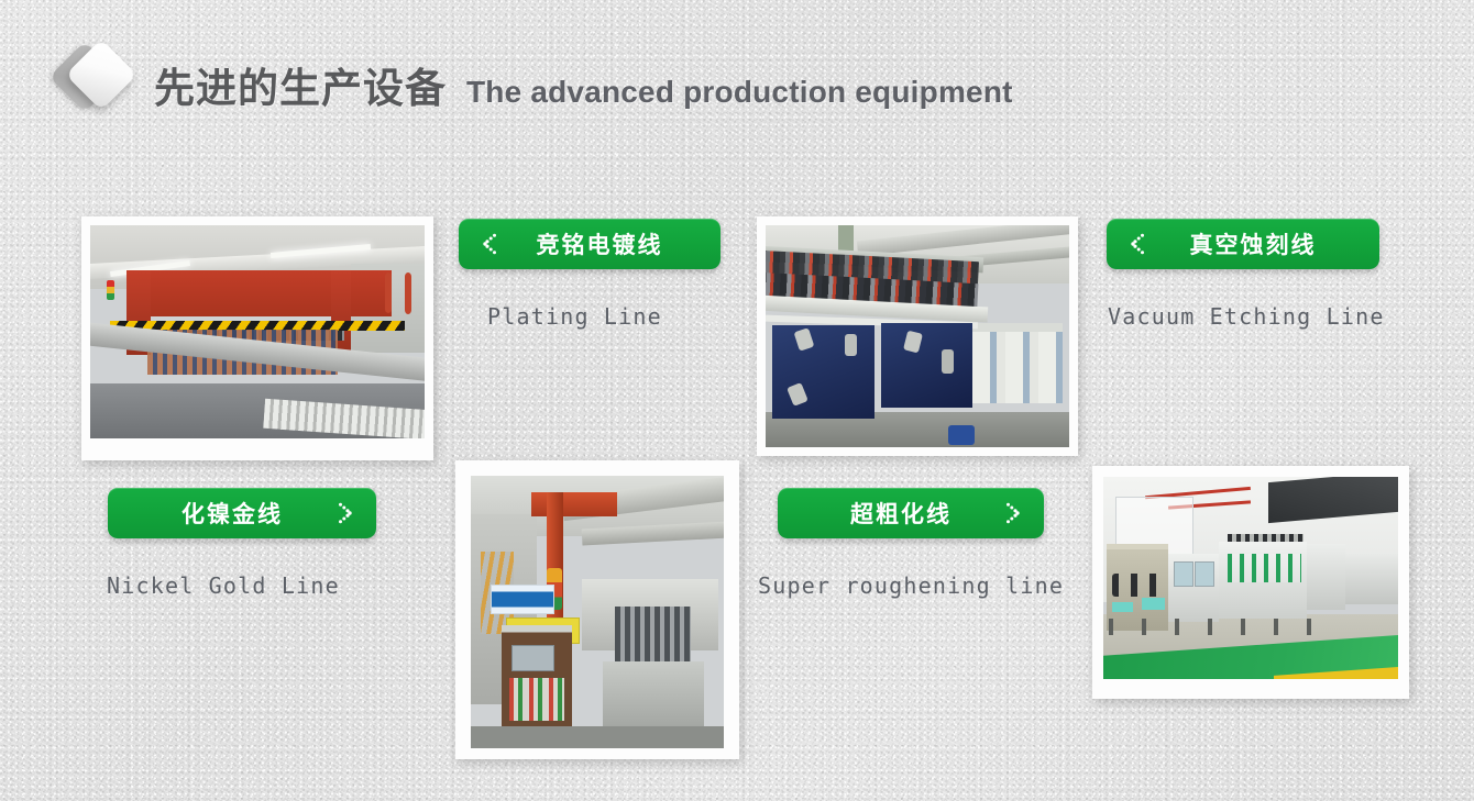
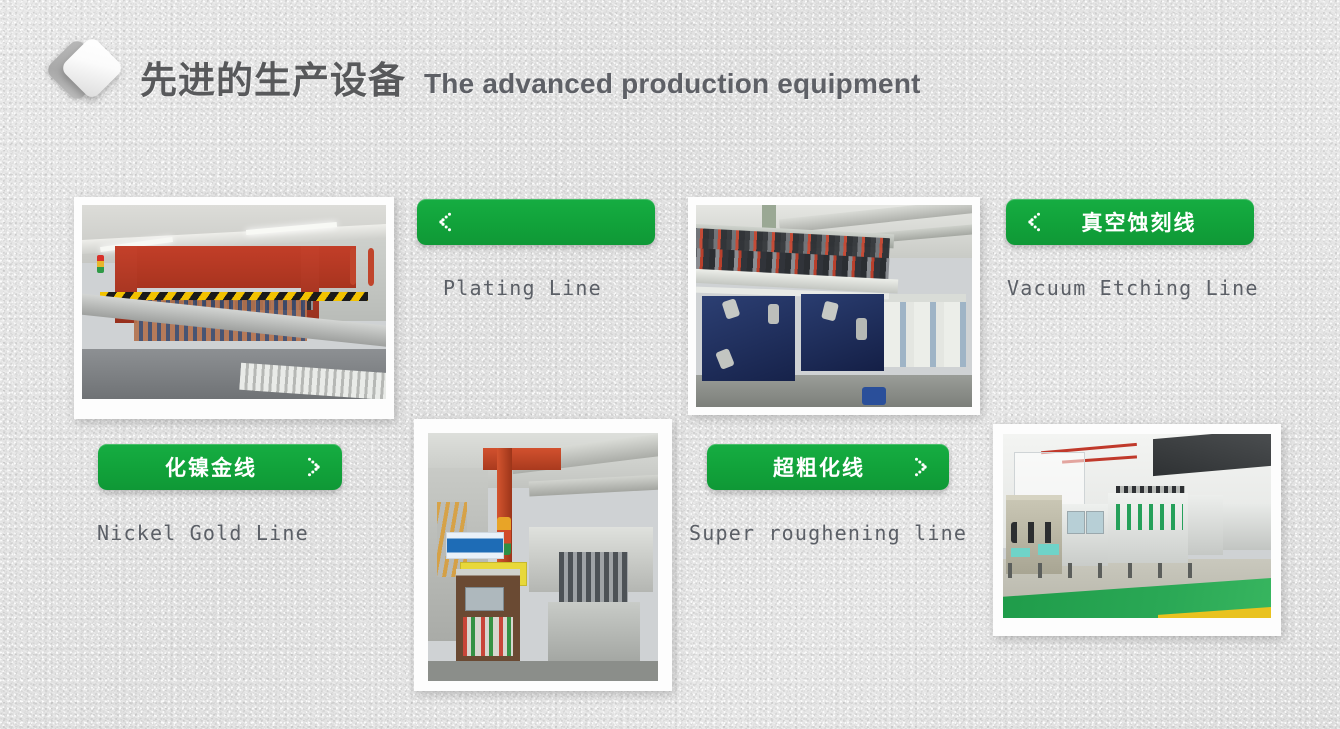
  先进的生产设备
  The advanced production equipment
- 竞铭电镀线
  真空蚀刻线
  化镍金线
  超粗化线
  Plating Line
  Vacuum Etching Line
  Nickel Gold Line
  Super roughening line
